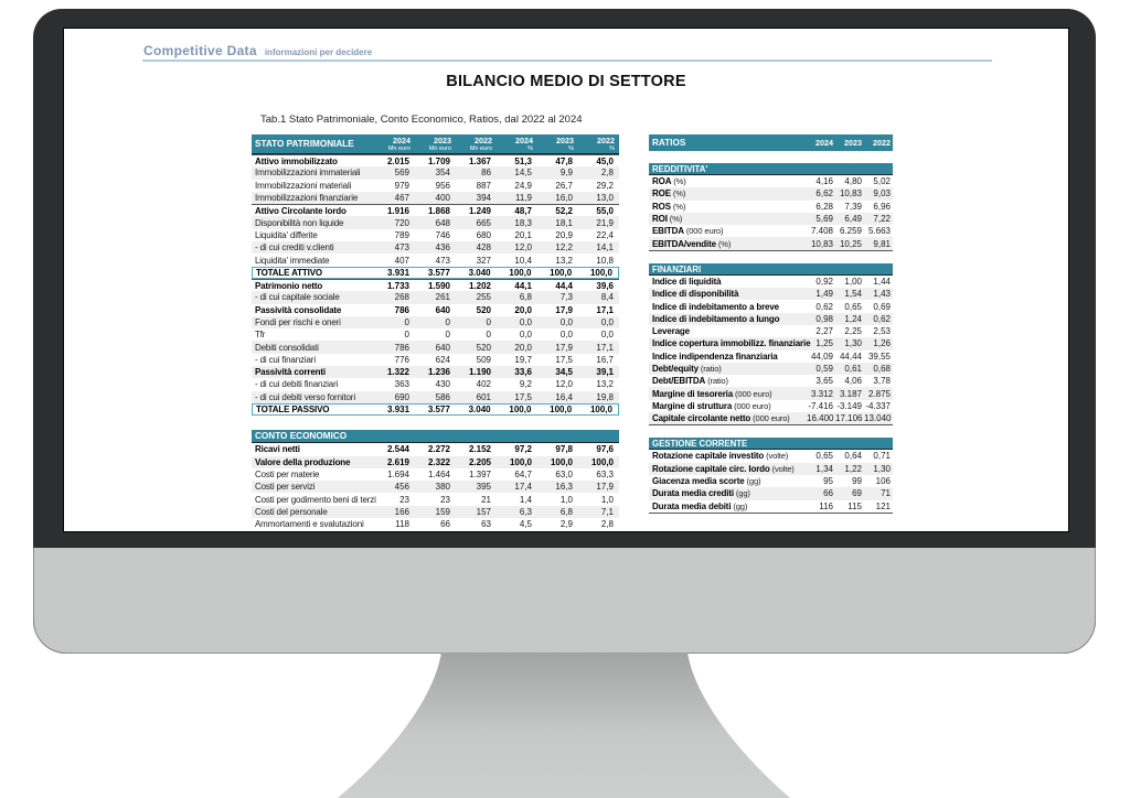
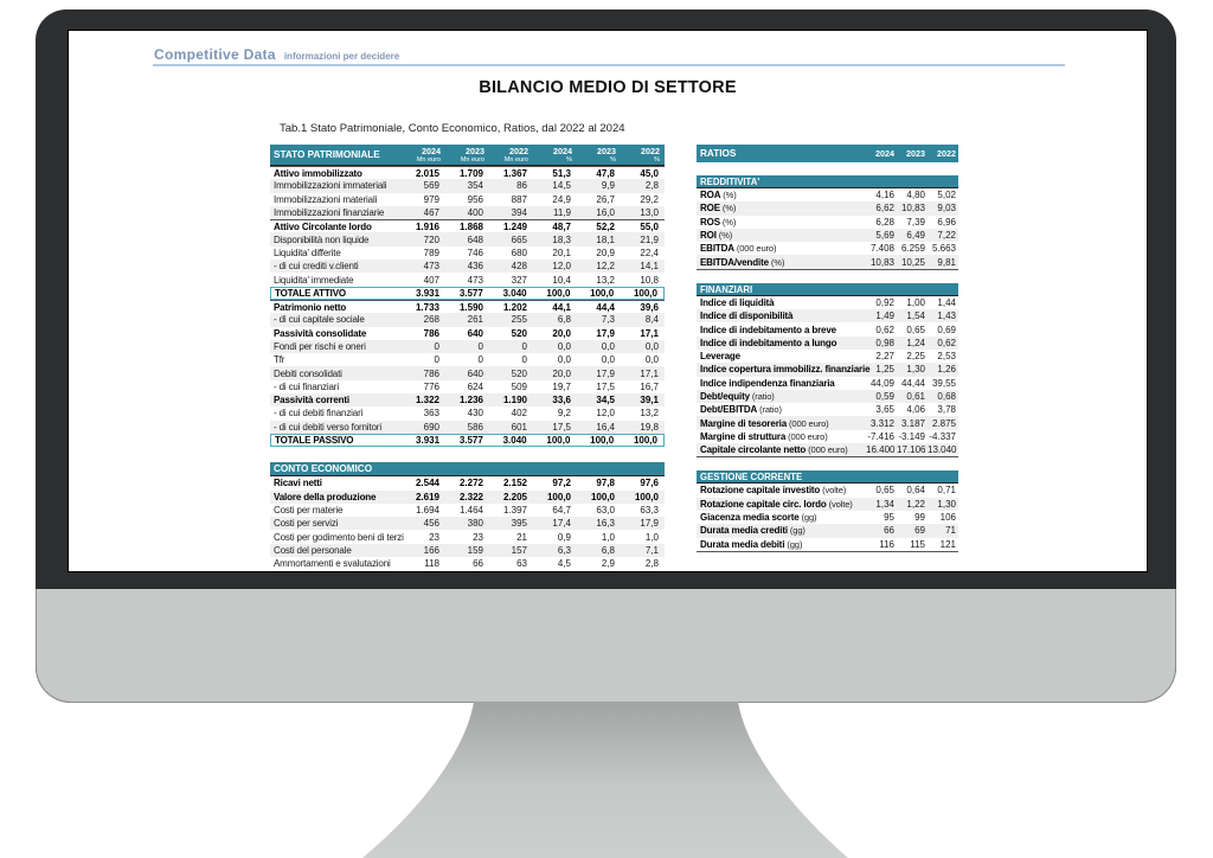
  Competitive Data informazioni per decidere
  BILANCIO MEDIO DI SETTORE
  Tab.1 Stato Patrimoniale, Conto Economico, Ratios, dal 2022 al 2024
  STATO PATRIMONIALE
  2024
  2023
  2022
  2024
  2023
  2022
  Attivo immobilizzato
  2.015
  1.709
  1.367
  51,3
  47,8
  45,0
  Immobilizzazioni immateriali
  569
  354
  86
  14,5
  9,9
  2,8
  Immobilizzazioni materiali
  979
  956
  887
  24,9
  26,7
  29,2
  Immobilizzazioni finanziarie
  467
  400
  394
  11,9
  16,0
  13,0
  Attivo Circolante lordo
  1.916
  1.868
  1.249
  48,7
  52,2
  55,0
  Disponibilità non liquide
  720
  648
  665
  18,3
  18,1
  21,9
  Liquidita' differite
  789
  746
  680
  20,1
  20,9
  22,4
  - di cui crediti v.clienti
  473
  436
  428
  12,0
  12,2
  14,1
  Liquidita' immediate
  407
  473
  327
  10,4
  13,2
  10,8
  TOTALE ATTIVO
  3.931
  3.577
  3.040
  100,0
  100,0
  100,0
  Patrimonio netto
  1.733
  1.590
  1.202
  44,1
  44,4
  39,6
  - di cui capitale sociale
  268
  261
  255
  6,8
  7,3
  8,4
  Passività consolidate
  786
  640
  520
  20,0
  17,9
  17,1
  Fondi per rischi e oneri
  0
  0
  0
  0,0
  0,0
  0,0
  Tfr
  0
  0
  0
  0,0
  0,0
  0,0
  Debiti consolidati
  786
  640
  520
  20,0
  17,9
  17,1
  - di cui finanziari
  776
  624
  509
  19,7
  17,5
  16,7
  Passività correnti
  1.322
  1.236
  1.190
  33,6
  34,5
  39,1
  - di cui debiti finanziari
  363
  430
  402
  9,2
  12,0
  13,2
  - di cui debiti verso fornitori
  690
  586
  601
  17,5
  16,4
  19,8
  TOTALE PASSIVO
  3.931
  3.577
  3.040
  100,0
  100,0
  100,0
  CONTO ECONOMICO
  Ricavi netti
  2.544
  2.272
  2.152
  97,2
  97,8
  97,6
  Valore della produzione
  2.619
  2.322
  2.205
  100,0
  100,0
  100,0
  Costi per materie
  1.694
  1.464
  1.397
  64,7
  63,0
  63,3
  Costi per servizi
  456
  380
  395
  17,4
  16,3
  17,9
  Costi per godimento beni di terzi
  23
  23
  21
- 1,4
+ 0,9
  1,0
  1,0
  Costi del personale
  166
  159
  157
  6,3
  6,8
  7,1
  Ammortamenti e svalutazioni
  118
  66
  63
  4,5
  2,9
  2,8
  RATIOS
  2024
  2023
  2022
  REDDITIVITA'
  ROA (%)
  4,16
  4,80
  5,02
  ROE (%)
  6,62
  10,83
  9,03
  ROS (%)
  6,28
  7,39
  6,96
  ROI (%)
  5,69
  6,49
  7,22
  EBITDA (000 euro)
  7.408
  6.259
  5.663
  EBITDA/vendite (%)
  10,83
  10,25
  9,81
  FINANZIARI
  Indice di liquidità
  0,92
  1,00
  1,44
  Indice di disponibilità
  1,49
  1,54
  1,43
  Indice di indebitamento a breve
  0,62
  0,65
  0,69
  Indice di indebitamento a lungo
  0,98
  1,24
  0,62
  Leverage
  2,27
  2,25
  2,53
  Indice copertura immobilizz. finanziarie
  1,25
  1,30
  1,26
  Indice indipendenza finanziaria
  44,09
  44,44
  39,55
  Debt/equity (ratio)
  0,59
  0,61
  0,68
  Debt/EBITDA (ratio)
  3,65
  4,06
  3,78
  Margine di tesoreria (000 euro)
  3.312
  3.187
  2.875
  Margine di struttura (000 euro)
  -7.416
  -3.149
  -4.337
  Capitale circolante netto (000 euro)
  16.400
  17.106
  13.040
  GESTIONE CORRENTE
  Rotazione capitale investito (volte)
  0,65
  0,64
  0,71
  Rotazione capitale circ. lordo (volte)
  1,34
  1,22
  1,30
  Giacenza media scorte (gg)
  95
  99
  106
  Durata media crediti (gg)
  66
  69
  71
  Durata media debiti (gg)
  116
  115
  121
